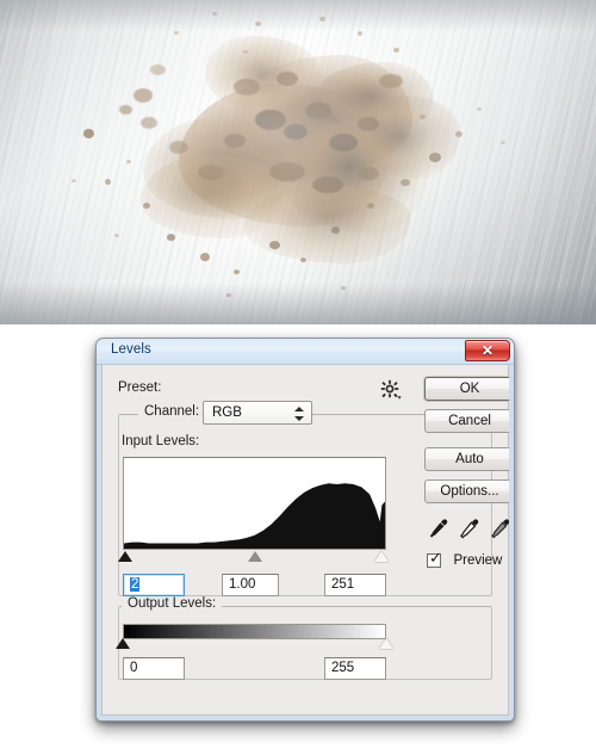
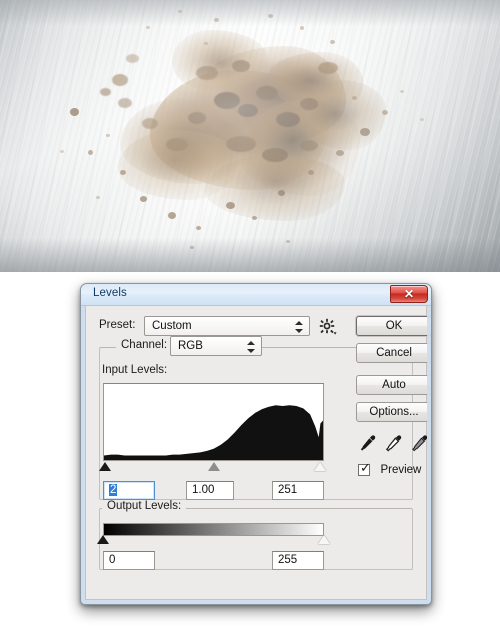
  Levels
  ✕
  Preset:
+ Custom
  Channel:
  RGB
  Input Levels:
  2
  1.00
  251
  Output Levels:
  0
  255
  OK
  Cancel
  Auto
  Options...
  ✓
  Preview
